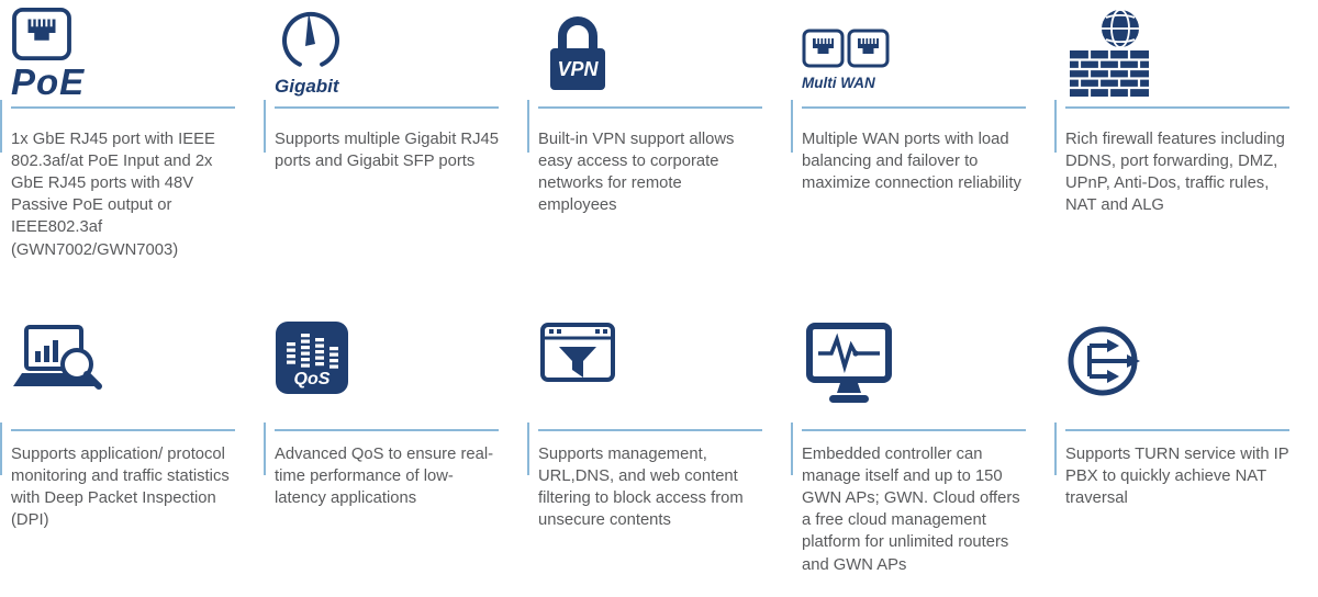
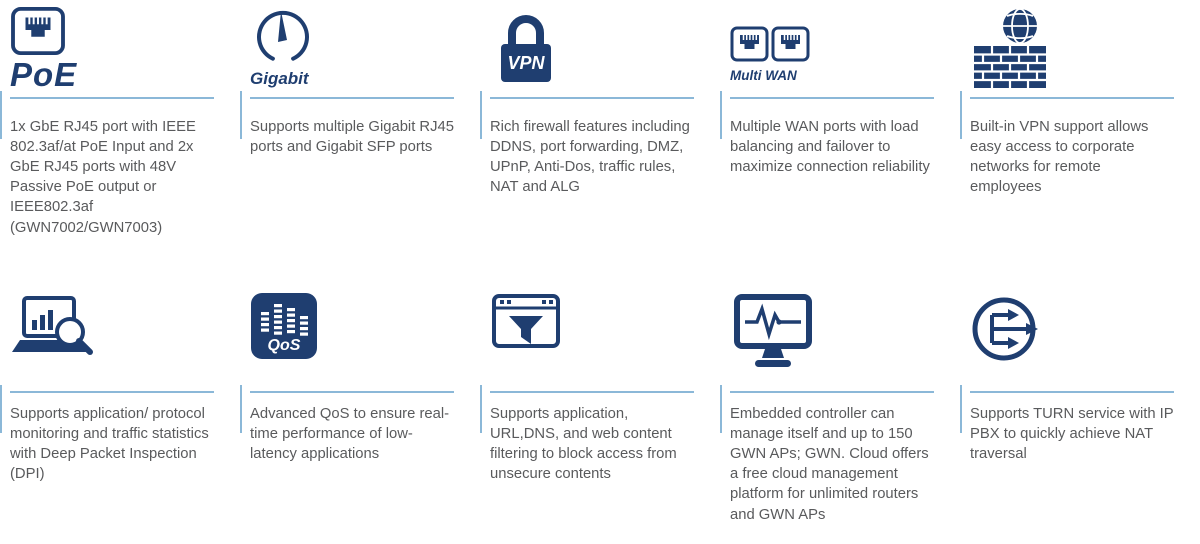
  PoE
  1x GbE RJ45 port with IEEE 802.3af/at PoE Input and 2x GbE RJ45 ports with 48V Passive PoE output or IEEE802.3af (GWN7002/GWN7003)
  Gigabit
  Supports multiple Gigabit RJ45 ports and Gigabit SFP ports
  VPN
- Built-in VPN support allows easy access to corporate networks for remote employees
+ Rich firewall features including DDNS, port forwarding, DMZ, UPnP, Anti-Dos, traffic rules, NAT and ALG
  Multi WAN
  Multiple WAN ports with load balancing and failover to maximize connection reliability
- Rich firewall features including DDNS, port forwarding, DMZ, UPnP, Anti-Dos, traffic rules, NAT and ALG
+ Built-in VPN support allows easy access to corporate networks for remote employees
  Supports application/ protocol monitoring and traffic statistics with Deep Packet Inspection (DPI)
  QoS
  Advanced QoS to ensure real-time performance of low-latency applications
- Supports management, URL,DNS, and web content filtering to block access from unsecure contents
+ Supports application, URL,DNS, and web content filtering to block access from unsecure contents
  Embedded controller can manage itself and up to 150 GWN APs; GWN. Cloud offers a free cloud management platform for unlimited routers and GWN APs
  Supports TURN service with IP PBX to quickly achieve NAT traversal
